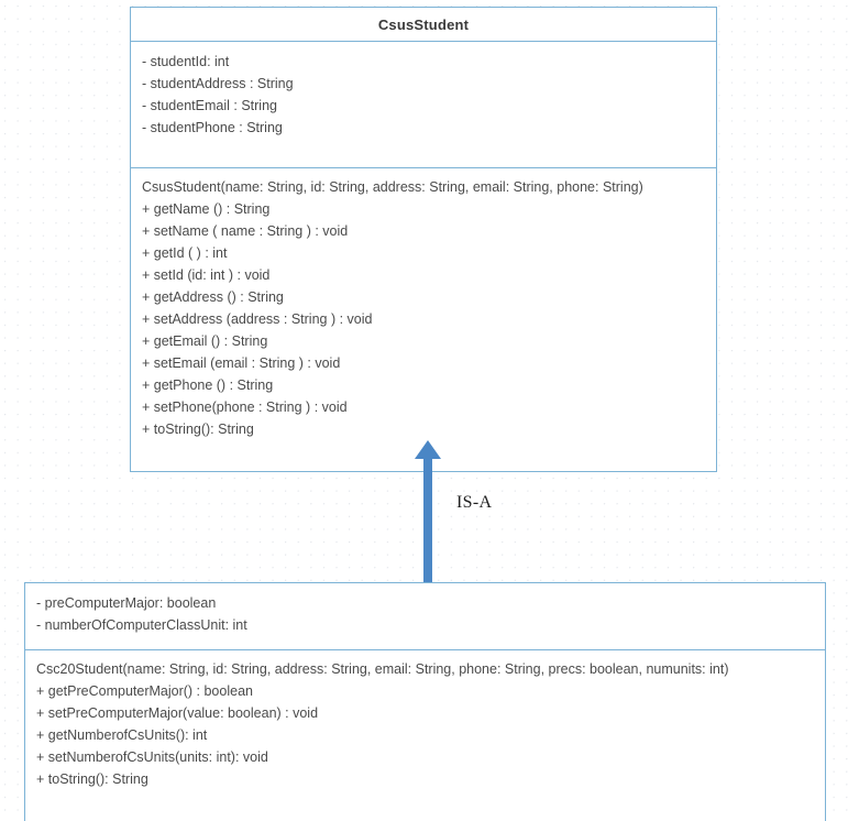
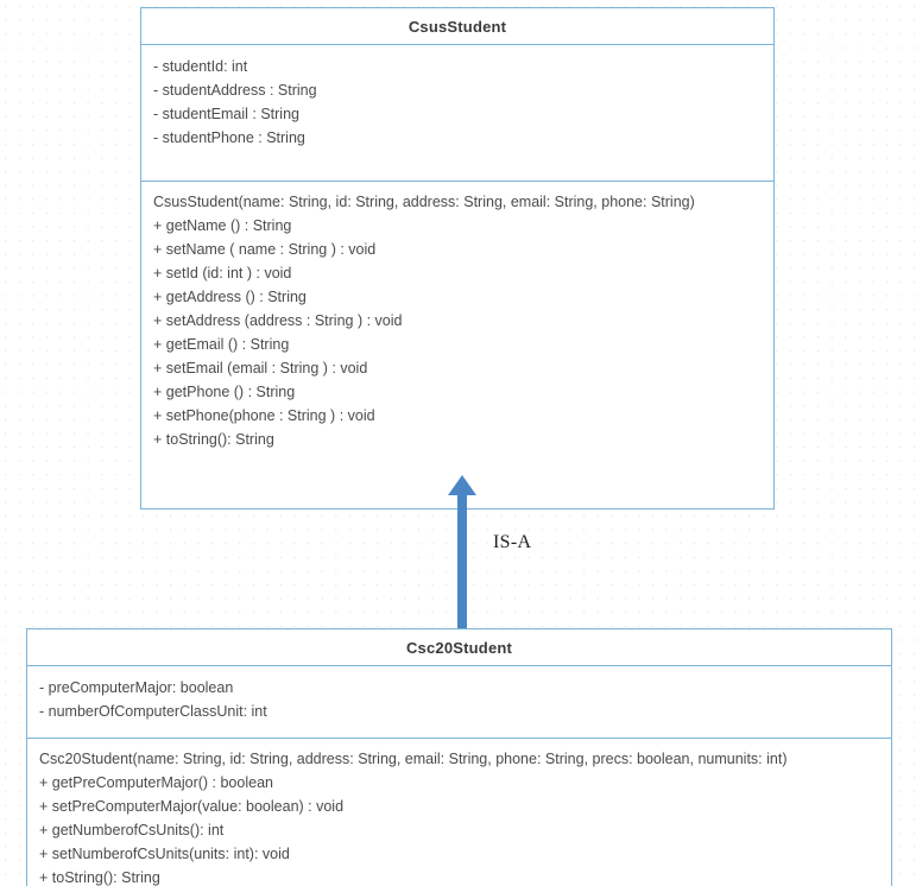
  CsusStudent
  - studentId: int
  - studentAddress : String
  - studentEmail : String
  - studentPhone : String
  CsusStudent(name: String, id: String, address: String, email: String, phone: String)
  + getName () : String
  + setName ( name : String ) : void
- + getId ( ) : int
  + setId (id: int ) : void
  + getAddress () : String
  + setAddress (address : String ) : void
  + getEmail () : String
  + setEmail (email : String ) : void
  + getPhone () : String
  + setPhone(phone : String ) : void
  + toString(): String
  IS-A
+ Csc20Student
  - preComputerMajor: boolean
  - numberOfComputerClassUnit: int
  Csc20Student(name: String, id: String, address: String, email: String, phone: String, precs: boolean, numunits: int)
  + getPreComputerMajor() : boolean
  + setPreComputerMajor(value: boolean) : void
  + getNumberofCsUnits(): int
  + setNumberofCsUnits(units: int): void
  + toString(): String
